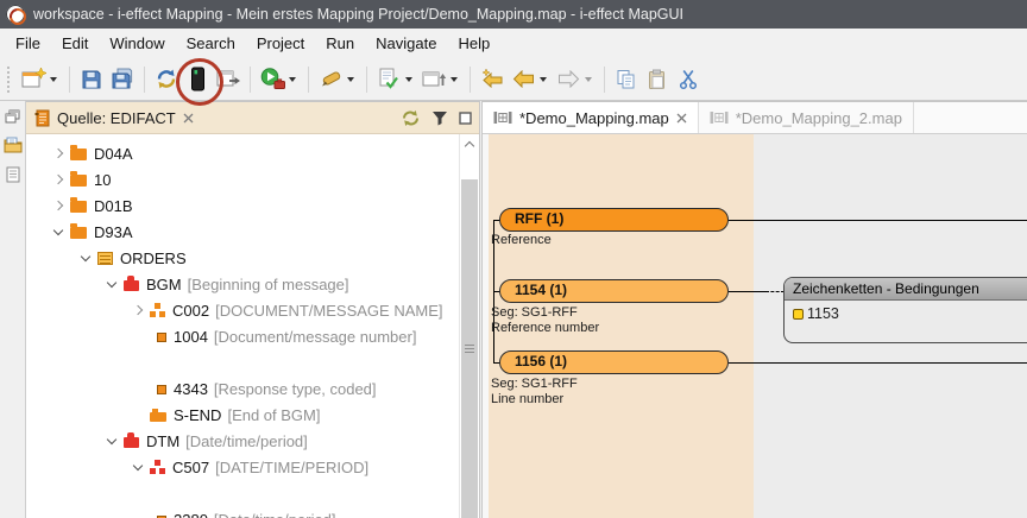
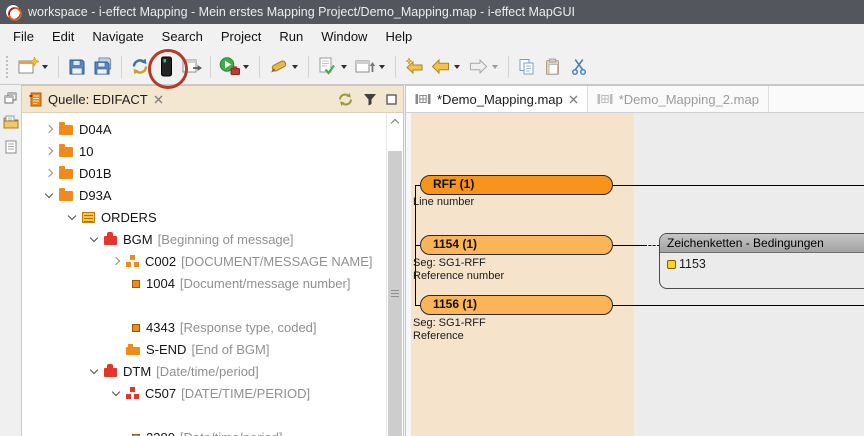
  workspace - i-effect Mapping - Mein erstes Mapping Project/Demo_Mapping.map - i-effect MapGUI
  File
  Edit
- Window
+ Navigate
  Search
  Project
  Run
- Navigate
+ Window
  Help
  Quelle: EDIFACT
  D04A
  10
  D01B
  D93A
  ORDERS
  BGM
  [Beginning of message]
  C002
  [DOCUMENT/MESSAGE NAME]
  1004
  [Document/message number]
  4343
  [Response type, coded]
  S-END
  [End of BGM]
  DTM
  [Date/time/period]
  C507
  [DATE/TIME/PERIOD]
  *Demo_Mapping.map
  *Demo_Mapping_2.map
  RFF (1)
- Reference
+ Line number
  1154 (1)
  Seg: SG1-RFF
  Reference number
  1156 (1)
  Seg: SG1-RFF
- Line number
+ Reference
  Zeichenketten - Bedingungen
  1153
